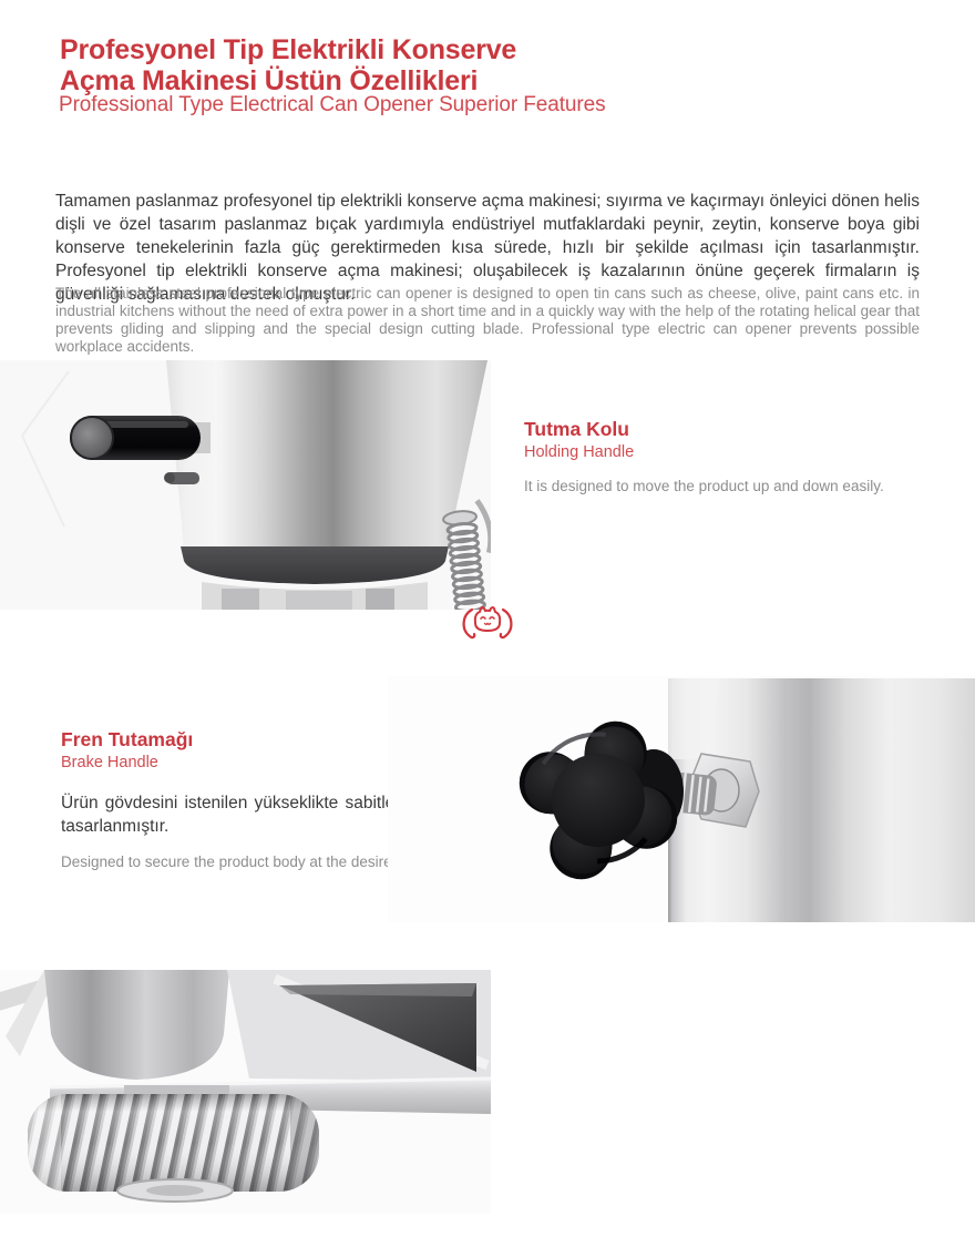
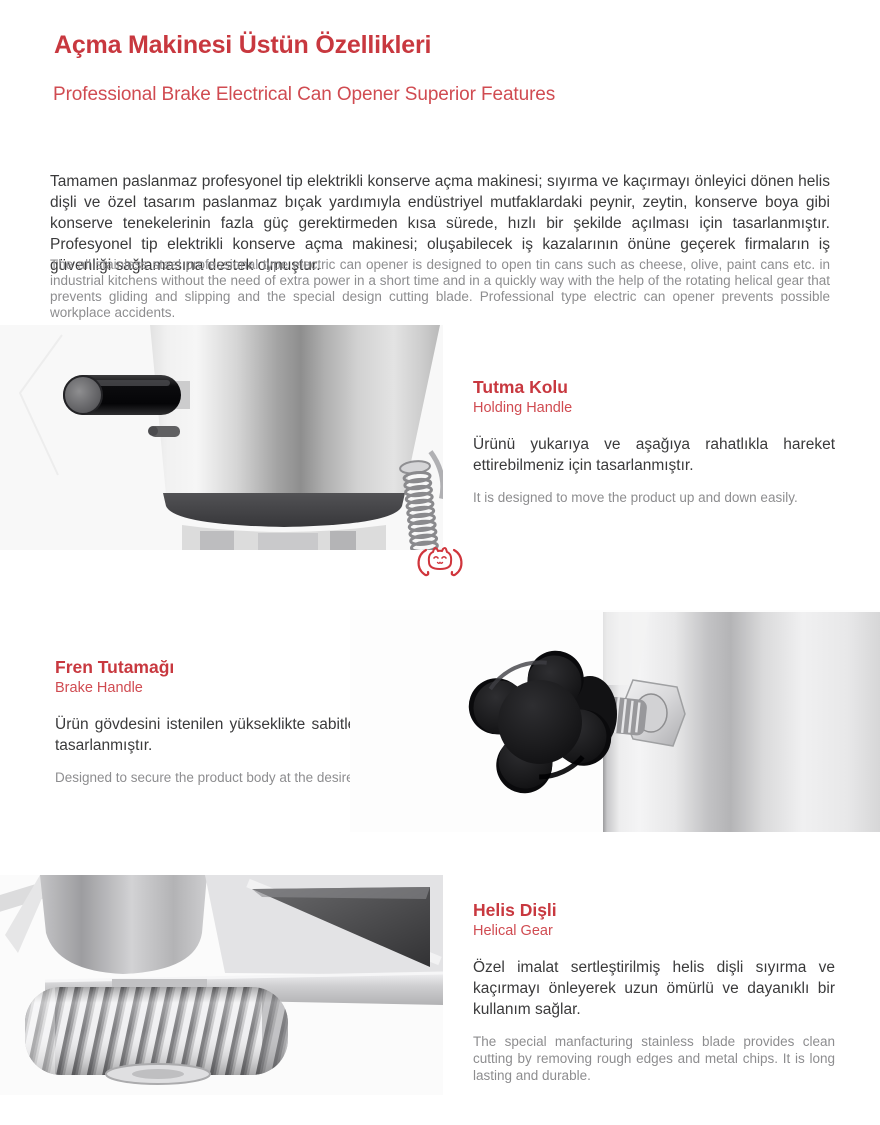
- Profesyonel Tip Elektrikli Konserve
  Açma Makinesi Üstün Özellikleri
- Professional Type Electrical Can Opener Superior Features
+ Professional Brake Electrical Can Opener Superior Features
  Tamamen paslanmaz profesyonel tip elektrikli konserve açma makinesi; sıyırma ve kaçırmayı önleyici dönen helis dişli ve özel tasarım paslanmaz bıçak yardımıyla endüstriyel mutfaklardaki peynir, zeytin, konserve boya gibi konserve tenekelerinin fazla güç gerektirmeden kısa sürede, hızlı bir şekilde açılması için tasarlanmıştır. Profesyonel tip elektrikli konserve açma makinesi; oluşabilecek iş kazalarının önüne geçerek firmaların iş güvenliği sağlamasına destek olmuştur.
  The all stainless steel professional type electric can opener is designed to open tin cans such as cheese, olive, paint cans etc. in industrial kitchens without the need of extra power in a short time and in a quickly way with the help of the rotating helical gear that prevents gliding and slipping and the special design cutting blade. Professional type electric can opener prevents possible workplace accidents.
  Tutma Kolu
  Holding Handle
+ Ürünü yukarıya ve aşağıya rahatlıkla hareket ettirebilmeniz için tasarlanmıştır.
  It is designed to move the product up and down easily.
  Fren Tutamağı
  Brake Handle
  Ürün gövdesini istenilen yükseklikte sabitl tasarlanmıştır.
  Designed to secure the product body at the desir
+ Helis Dişli
+ Helical Gear
+ Özel imalat sertleştirilmiş helis dişli sıyırma ve kaçırmayı önleyerek uzun ömürlü ve dayanıklı bir kullanım sağlar.
+ The special manfacturing stainless blade provides clean cutting by removing rough edges and metal chips. It is long lasting and durable.
